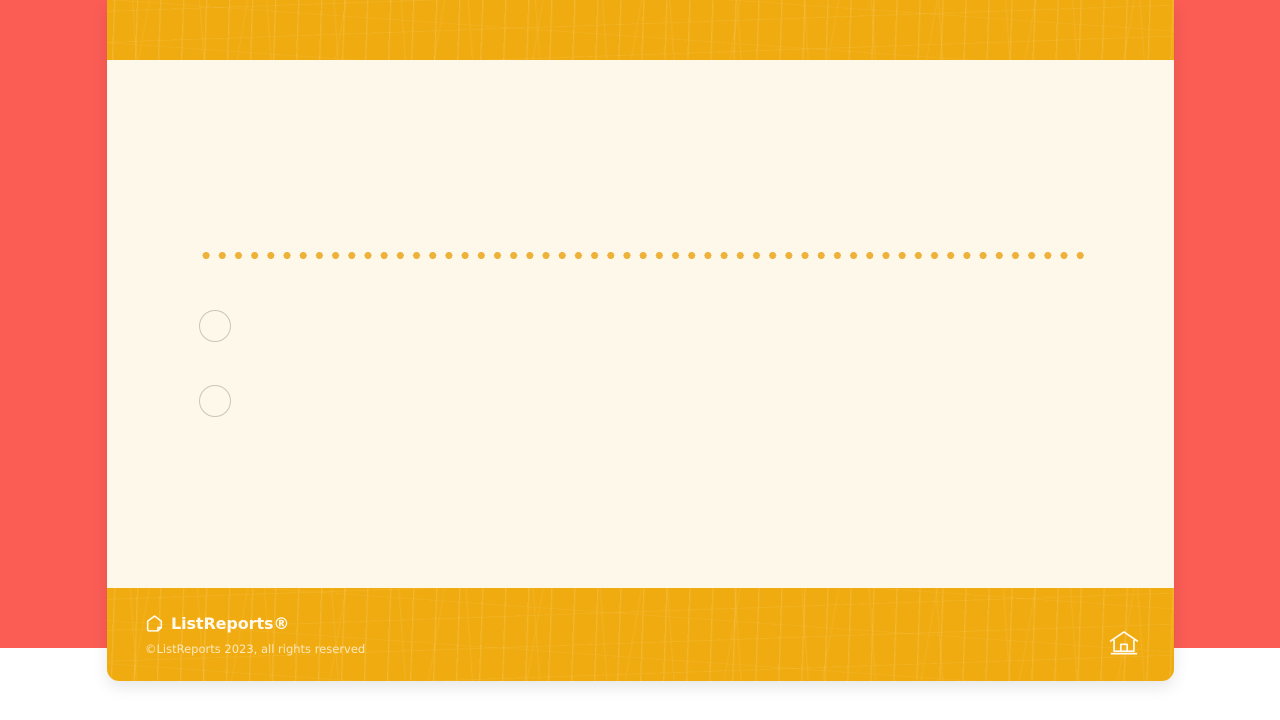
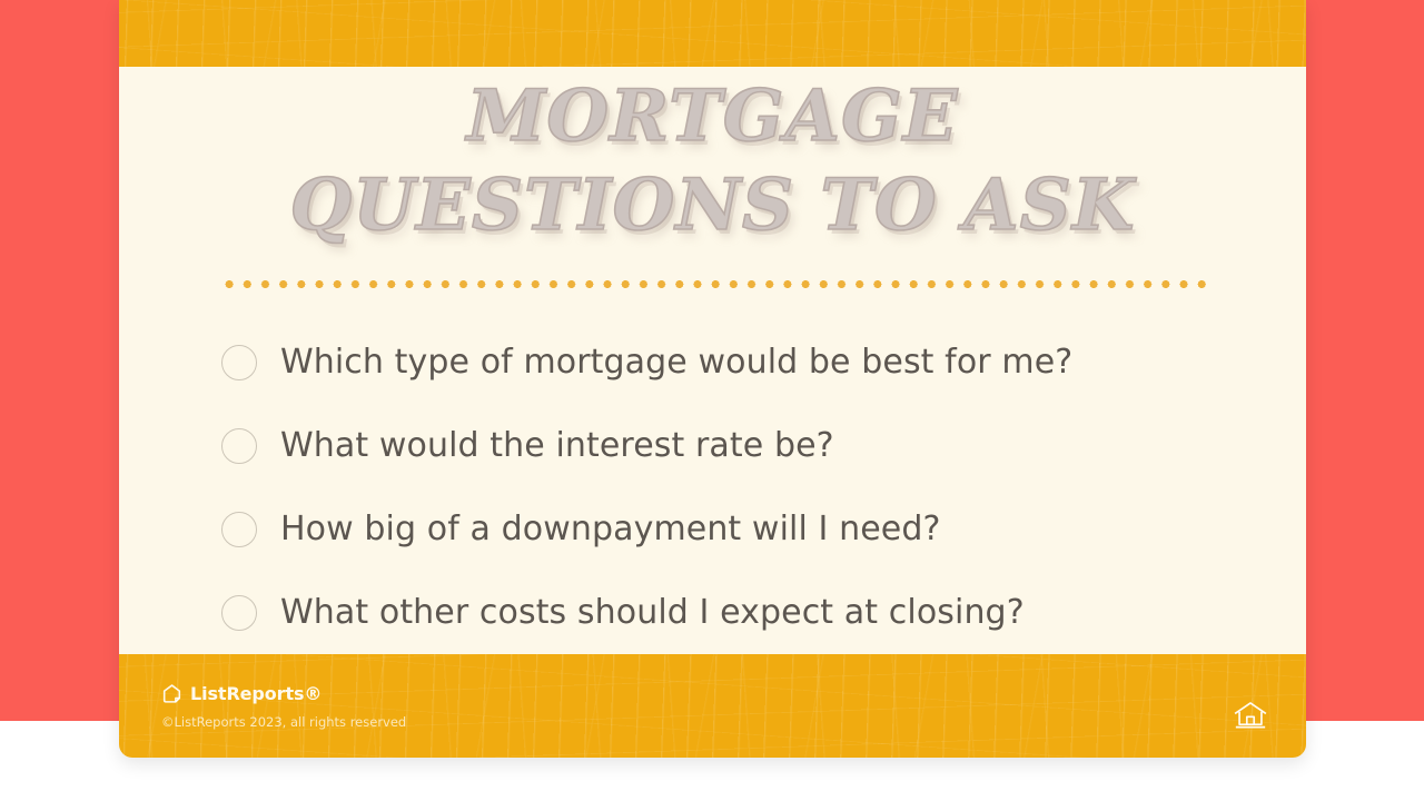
+ MORTGAGE
+ QUESTIONS TO ASK
+ Which type of mortgage would be best for me?
+ What would the interest rate be?
+ How big of a downpayment will I need?
+ What other costs should I expect at closing?
  ListReports®
  ©ListReports 2023, all rights reserved
